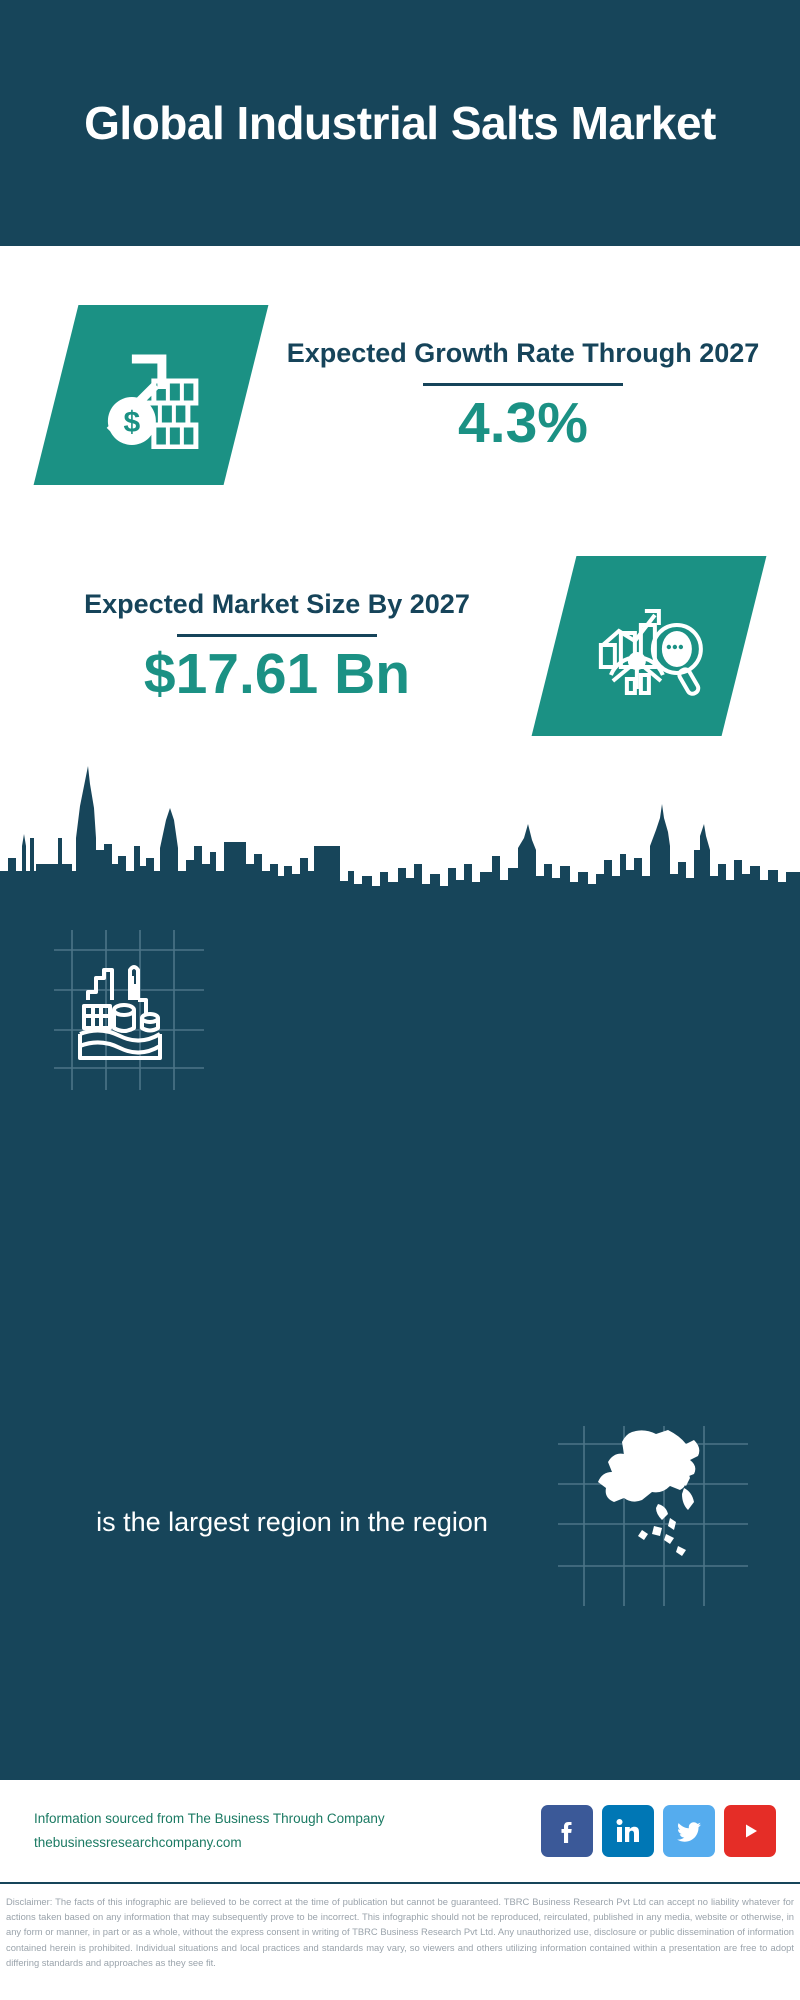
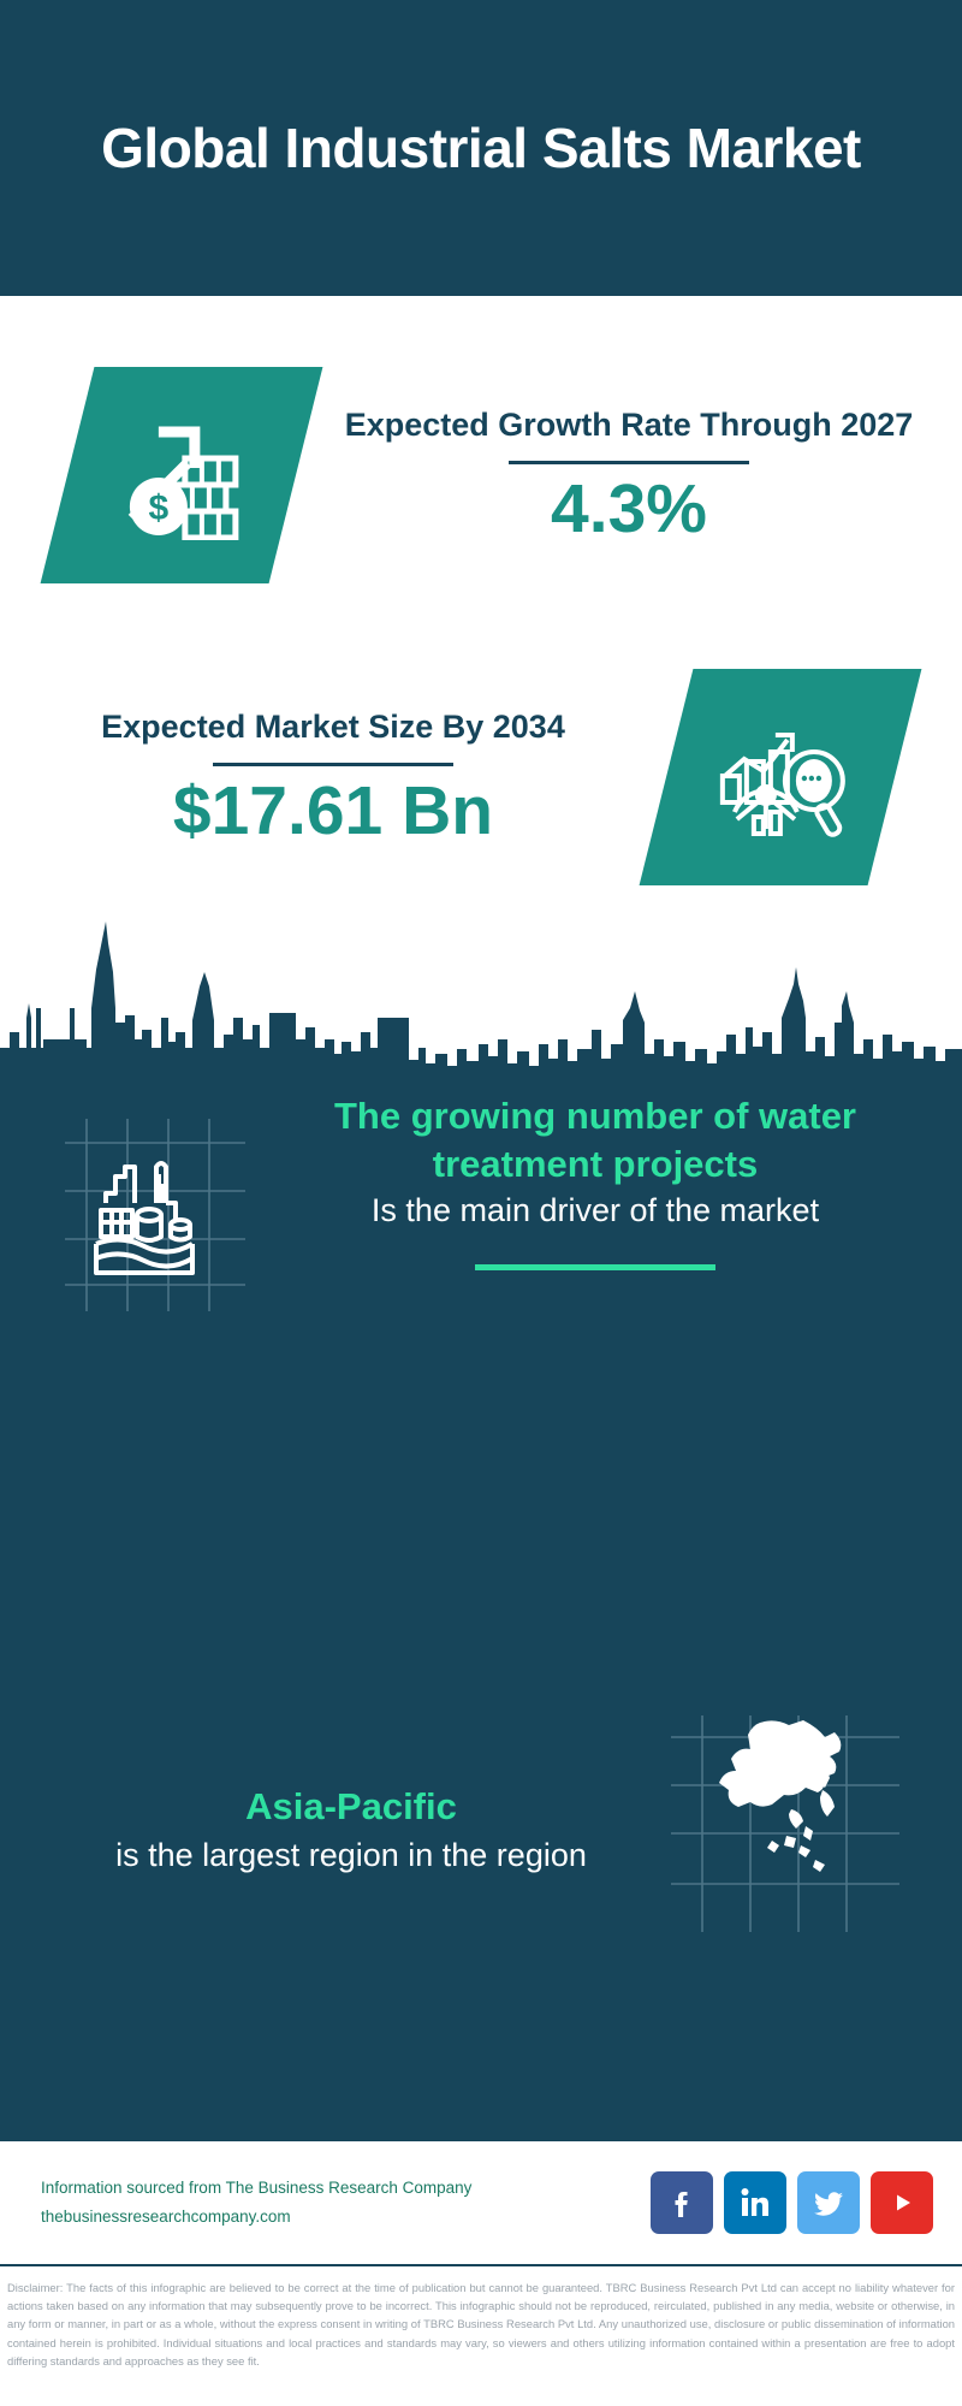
  Global Industrial Salts Market
  Expected Growth Rate Through 2027
  4.3%
- Expected Market Size By 2027
+ Expected Market Size By 2034
  $17.61 Bn
+ The growing number of water treatment projects
+ Is the main driver of the market
+ Asia-Pacific
  is the largest region in the region
- Information sourced from The Business Through Company
+ Information sourced from The Business Research Company
  thebusinessresearchcompany.com
  Disclaimer: The facts of this infographic are believed to be correct at the time of publication but cannot be guaranteed. TBRC Business Research Pvt Ltd can accept no liability whatever for actions taken based on any information that may subsequently prove to be incorrect. This infographic should not be reproduced, reirculated, published in any media, website or otherwise, in any form or manner, in part or as a whole, without the express consent in writing of TBRC Business Research Pvt Ltd. Any unauthorized use, disclosure or public dissemination of information contained herein is prohibited. Individual situations and local practices and standards may vary, so viewers and others utilizing information contained within a presentation are free to adopt differing standards and approaches as they see fit.
